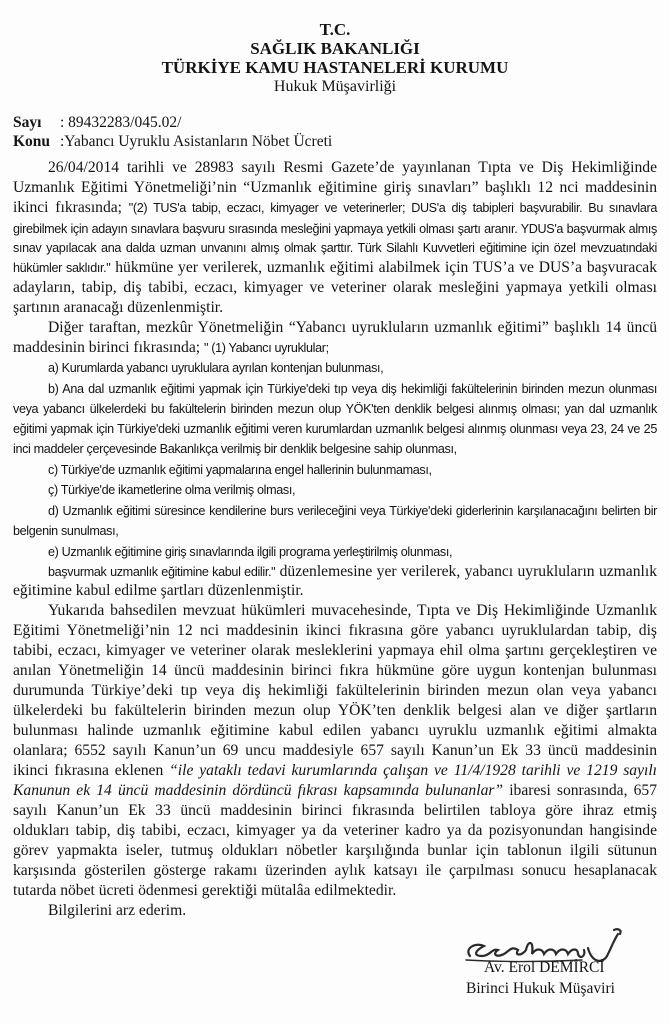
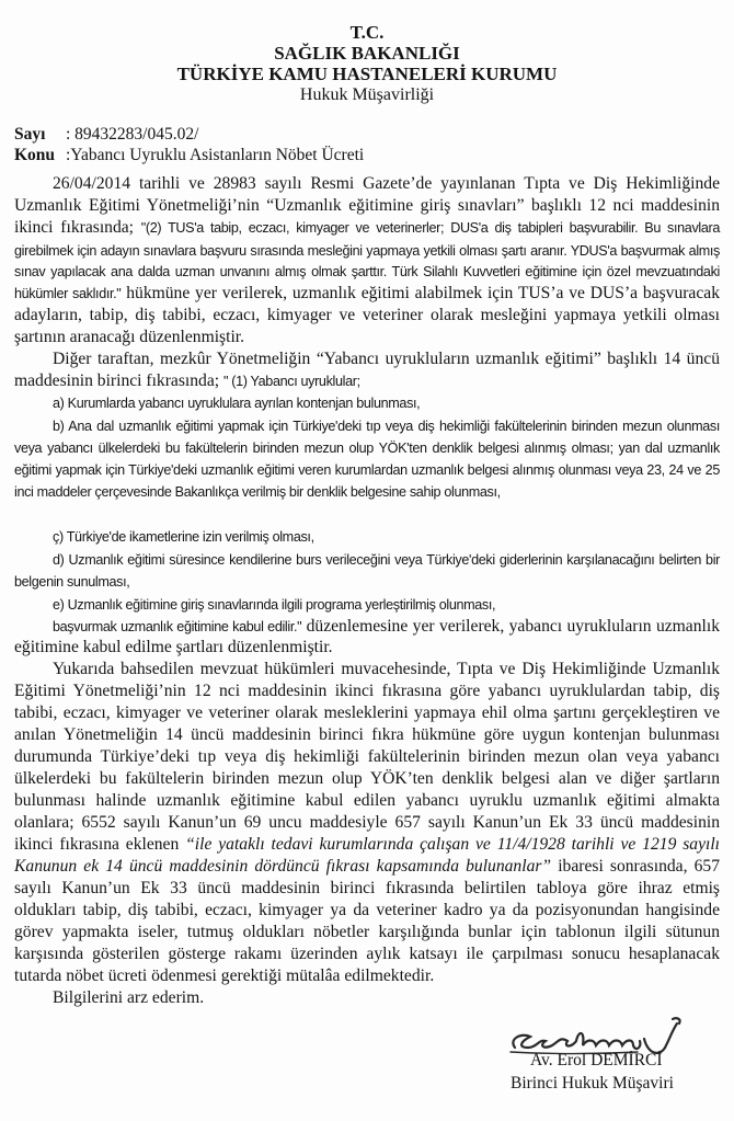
  T.C.
  SAĞLIK BAKANLIĞI
  TÜRKİYE KAMU HASTANELERİ KURUMU
  Hukuk Müşavirliği
  Sayı : 89432283/045.02/
  Konu :Yabancı Uyruklu Asistanların Nöbet Ücreti
  26/04/2014 tarihli ve 28983 sayılı Resmi Gazete’de yayınlanan Tıpta ve Diş Hekimliğinde
  Uzmanlık Eğitimi Yönetmeliği’nin “Uzmanlık eğitimine giriş sınavları” başlıklı 12 nci maddesinin
  ikinci fıkrasında; "(2) TUS'a tabip, eczacı, kimyager ve veterinerler; DUS'a diş tabipleri başvurabilir. Bu sınavlara
  girebilmek için adayın sınavlara başvuru sırasında mesleğini yapmaya yetkili olması şartı aranır. YDUS'a başvurmak almış
  sınav yapılacak ana dalda uzman unvanını almış olmak şarttır. Türk Silahlı Kuvvetleri eğitimine için özel mevzuatındaki
  hükümler saklıdır." hükmüne yer verilerek, uzmanlık eğitimi alabilmek için TUS’a ve DUS’a başvuracak
  adayların, tabip, diş tabibi, eczacı, kimyager ve veteriner olarak mesleğini yapmaya yetkili olması
  şartının aranacağı düzenlenmiştir.
  Diğer taraftan, mezkûr Yönetmeliğin “Yabancı uyrukluların uzmanlık eğitimi” başlıklı 14 üncü
  maddesinin birinci fıkrasında; " (1) Yabancı uyruklular;
  a) Kurumlarda yabancı uyruklulara ayrılan kontenjan bulunması,
  b) Ana dal uzmanlık eğitimi yapmak için Türkiye'deki tıp veya diş hekimliği fakültelerinin birinden mezun olunması
  veya yabancı ülkelerdeki bu fakültelerin birinden mezun olup YÖK'ten denklik belgesi alınmış olması; yan dal uzmanlık
  eğitimi yapmak için Türkiye'deki uzmanlık eğitimi veren kurumlardan uzmanlık belgesi alınmış olunması veya 23, 24 ve 25
  inci maddeler çerçevesinde Bakanlıkça verilmiş bir denklik belgesine sahip olunması,
- c) Türkiye'de uzmanlık eğitimi yapmalarına engel hallerinin bulunmaması,
- ç) Türkiye'de ikametlerine olma verilmiş olması,
+ ç) Türkiye'de ikametlerine izin verilmiş olması,
  d) Uzmanlık eğitimi süresince kendilerine burs verileceğini veya Türkiye'deki giderlerinin karşılanacağını belirten bir
  belgenin sunulması,
  e) Uzmanlık eğitimine giriş sınavlarında ilgili programa yerleştirilmiş olunması,
  başvurmak uzmanlık eğitimine kabul edilir." düzenlemesine yer verilerek, yabancı uyrukluların uzmanlık
  eğitimine kabul edilme şartları düzenlenmiştir.
  Yukarıda bahsedilen mevzuat hükümleri muvacehesinde, Tıpta ve Diş Hekimliğinde Uzmanlık
  Eğitimi Yönetmeliği’nin 12 nci maddesinin ikinci fıkrasına göre yabancı uyruklulardan tabip, diş
  tabibi, eczacı, kimyager ve veteriner olarak mesleklerini yapmaya ehil olma şartını gerçekleştiren ve
  anılan Yönetmeliğin 14 üncü maddesinin birinci fıkra hükmüne göre uygun kontenjan bulunması
  durumunda Türkiye’deki tıp veya diş hekimliği fakültelerinin birinden mezun olan veya yabancı
  ülkelerdeki bu fakültelerin birinden mezun olup YÖK’ten denklik belgesi alan ve diğer şartların
  bulunması halinde uzmanlık eğitimine kabul edilen yabancı uyruklu uzmanlık eğitimi almakta
  olanlara; 6552 sayılı Kanun’un 69 uncu maddesiyle 657 sayılı Kanun’un Ek 33 üncü maddesinin
  ikinci fıkrasına eklenen “ile yataklı tedavi kurumlarında çalışan ve 11/4/1928 tarihli ve 1219 sayılı
  Kanunun ek 14 üncü maddesinin dördüncü fıkrası kapsamında bulunanlar” ibaresi sonrasında, 657
  sayılı Kanun’un Ek 33 üncü maddesinin birinci fıkrasında belirtilen tabloya göre ihraz etmiş
  oldukları tabip, diş tabibi, eczacı, kimyager ya da veteriner kadro ya da pozisyonundan hangisinde
  görev yapmakta iseler, tutmuş oldukları nöbetler karşılığında bunlar için tablonun ilgili sütunun
  karşısında gösterilen gösterge rakamı üzerinden aylık katsayı ile çarpılması sonucu hesaplanacak
  tutarda nöbet ücreti ödenmesi gerektiği mütalâa edilmektedir.
  Bilgilerini arz ederim.
  Av. Erol DEMİRCİ
  Birinci Hukuk Müşaviri
